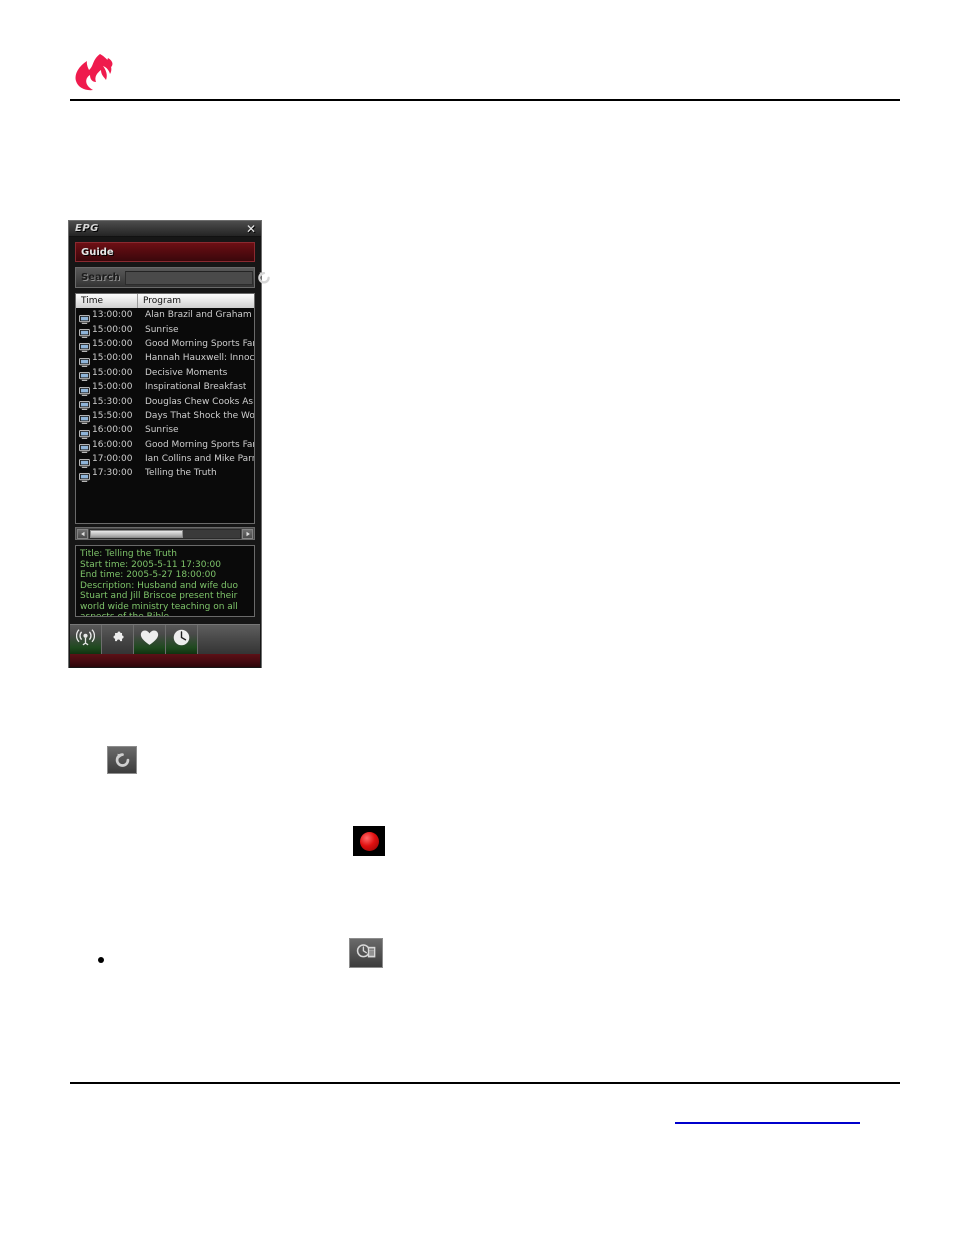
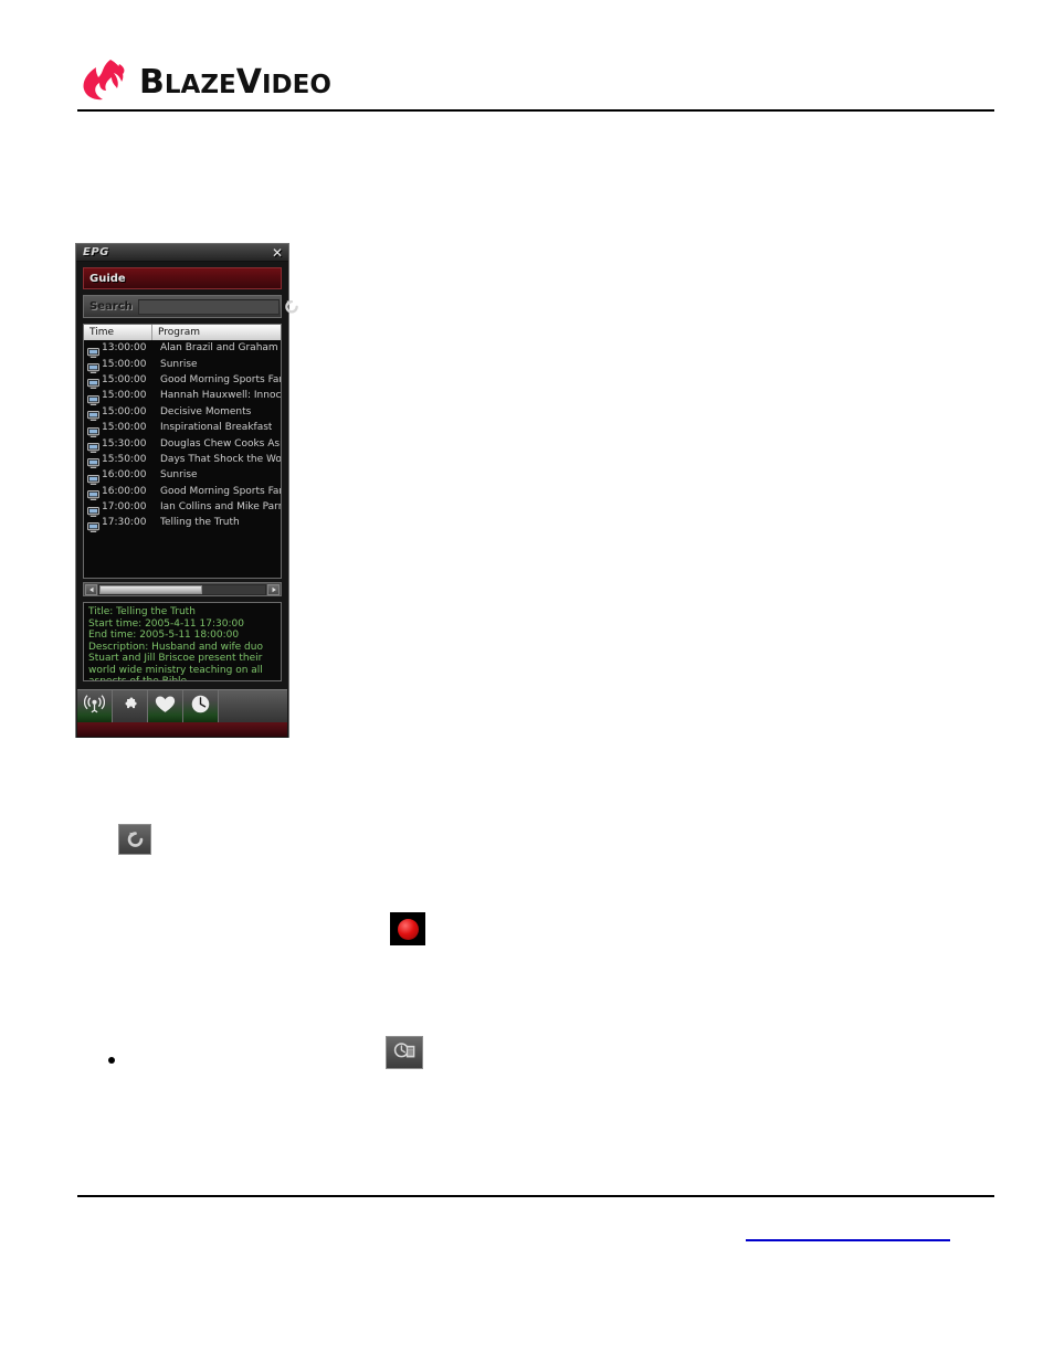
+ BLAZEVIDEO
  EPG
  ✕
  Guide
  Search
  Time
  Program
  13:00:00
  Alan Brazil and Graham
  15:00:00
  Sunrise
  15:00:00
  Good Morning Sports Fa
  15:00:00
  Hannah Hauxwell: Innoc
  15:00:00
  Decisive Moments
  15:00:00
  Inspirational Breakfast
  15:30:00
  Douglas Chew Cooks As
  15:50:00
  Days That Shock the Wo
  16:00:00
  Sunrise
  16:00:00
  Good Morning Sports Fa
  17:00:00
  Ian Collins and Mike Parr
  17:30:00
  Telling the Truth
  Title: Telling the Truth
- Start time: 2005-5-11 17:30:00
+ Start time: 2005-4-11 17:30:00
- End time: 2005-5-27 18:00:00
+ End time: 2005-5-11 18:00:00
  Description: Husband and wife duo Stuart and Jill Briscoe present their world wide ministry teaching on all
